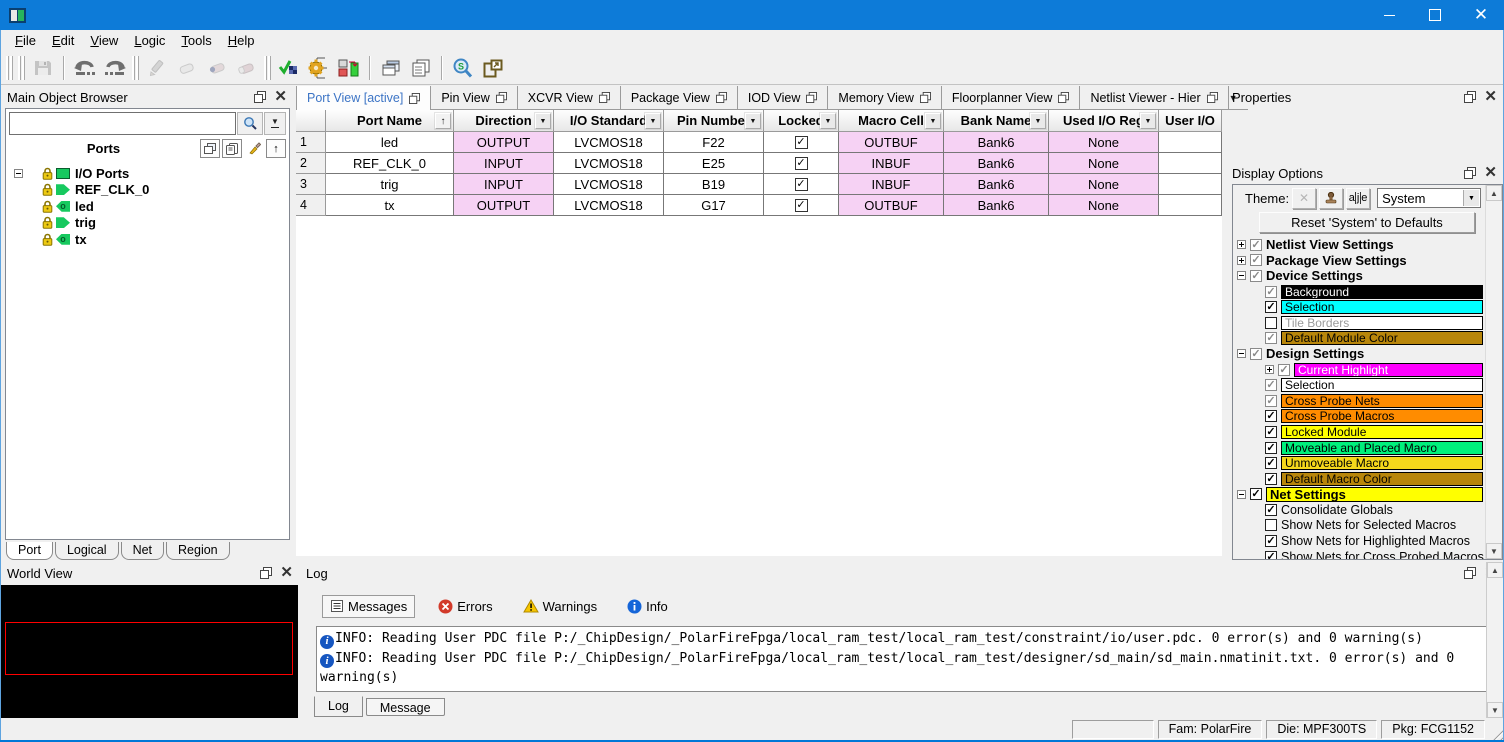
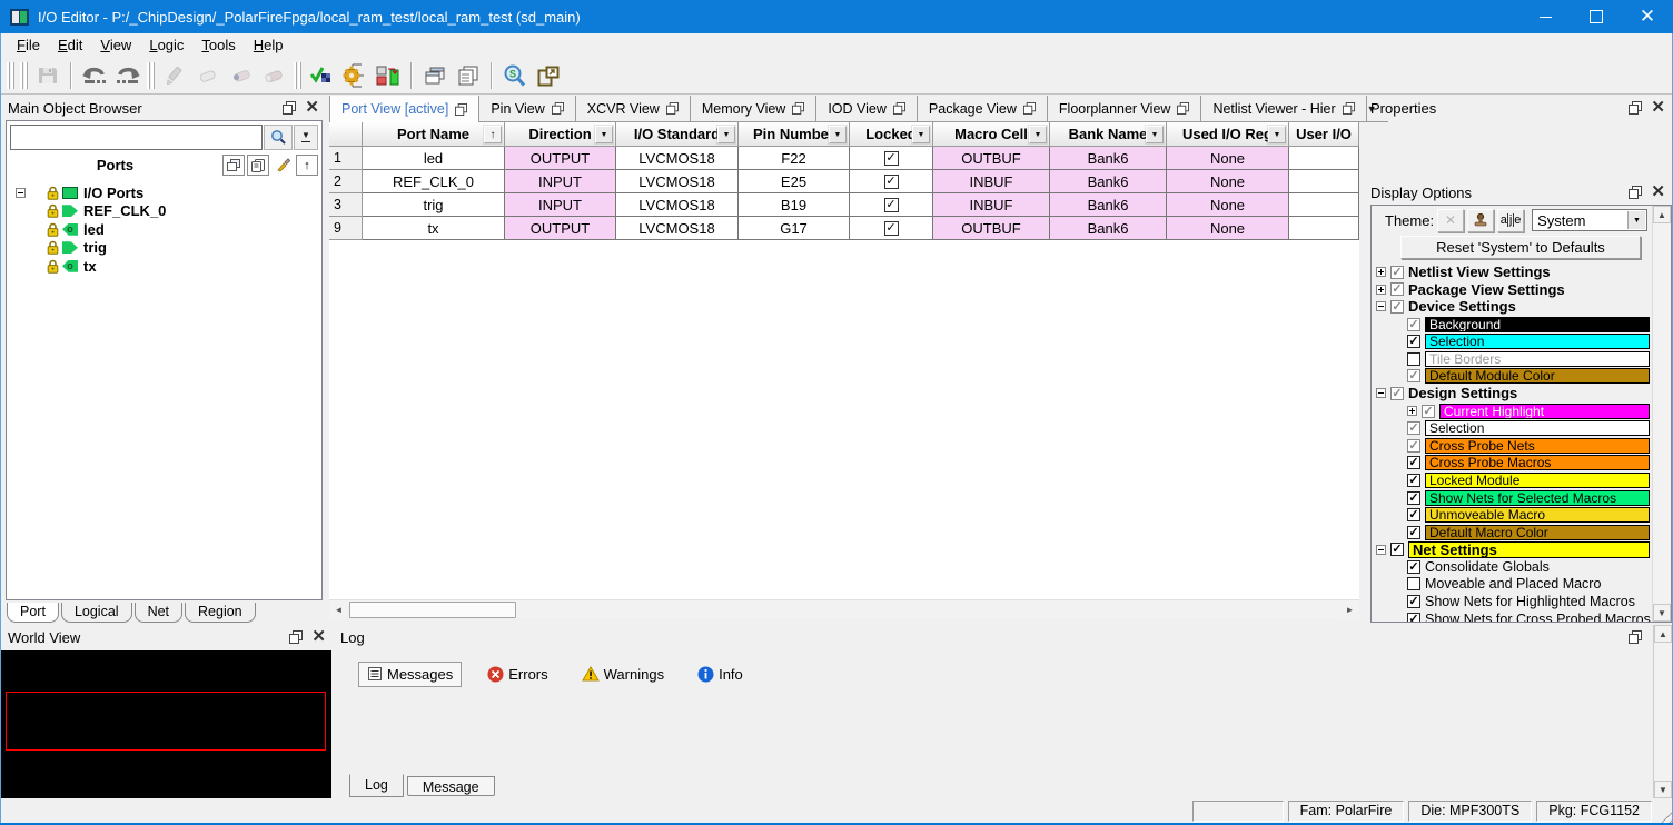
+ I/O Editor - P:/_ChipDesign/_PolarFireFpga/local_ram_test/local_ram_test (sd_main)
  ✕
  File
  Edit
  View
  Logic
  Tools
  Help
  S
  Main Object Browser
  ✕
  ▼
  Ports
  ↑
  I/O Ports
  REF_CLK_0
  o
  led
  trig
  o
  tx
  Port
  Logical
  Net
  Region
  Port View [active]
  Pin View
  XCVR View
- Package View
+ Memory View
  IOD View
- Memory View
+ Package View
  Floorplanner View
  Netlist Viewer - Hier
  ▼
  Port Name
  ↑
  Direction
  I/O Standard
  Pin Numbe
  Locke
  Macro Cell
  Bank Name
  Used I/O Re
  User I/O
  1
  led
  OUTPUT
  LVCMOS18
  F22
  ✓
  OUTBUF
  Bank6
  None
  2
  REF_CLK_0
  INPUT
  LVCMOS18
  E25
  ✓
  INBUF
  Bank6
  None
  3
  trig
  INPUT
  LVCMOS18
  B19
  ✓
  INBUF
  Bank6
  None
- 4
+ 9
  tx
  OUTPUT
  LVCMOS18
  G17
  ✓
  OUTBUF
  Bank6
  None
+ ◄
+ ►
  Properties
  ✕
  Display Options
  ✕
  Theme:
  ✕
  a j e
  System
  Reset 'System' to Defaults
  ✓
  Netlist View Settings
  ✓
  Package View Settings
  ✓
  Device Settings
  ✓
  Background
  ✓
  Selection
  Tile Borders
  ✓
  Default Module Color
  ✓
  Design Settings
  ✓
  Current Highlight
  ✓
  Selection
  ✓
  Cross Probe Nets
  ✓
  Cross Probe Macros
  ✓
  Locked Module
  ✓
- Moveable and Placed Macro
+ Show Nets for Selected Macros
  ✓
  Unmoveable Macro
  ✓
  Default Macro Color
  ✓
  Net Settings
  ✓
  Consolidate Globals
- Show Nets for Selected Macros
+ Moveable and Placed Macro
  ✓
  Show Nets for Highlighted Macros
  ✓
  Show Nets for Cross Probed Macros
  ▲
  ▼
  World View
  ✕
  Log
  Messages
  Errors
  Warnings
  Info
- i INFO: Reading User PDC file P:/_ChipDesign/_PolarFireFpga/local_ram_test/local_ram_test/constraint/io/user.pdc. 0 error(s) and 0 warning(s)
- i INFO: Reading User PDC file P:/_ChipDesign/_PolarFireFpga/local_ram_test/local_ram_test/designer/sd_main/sd_main.nmatinit.txt. 0 error(s) and 0 warning(s)
  ▲
  ▼
  Log
  Message
  Fam: PolarFire
  Die: MPF300TS
  Pkg: FCG1152
